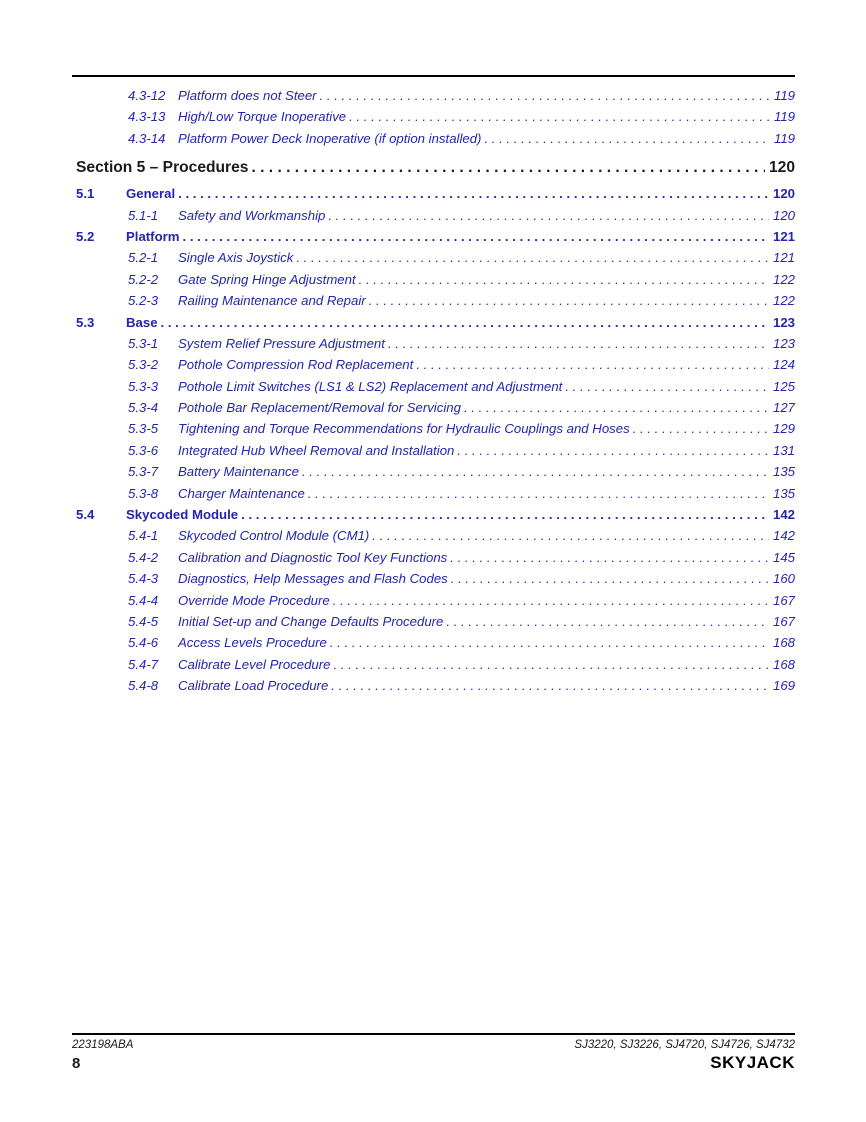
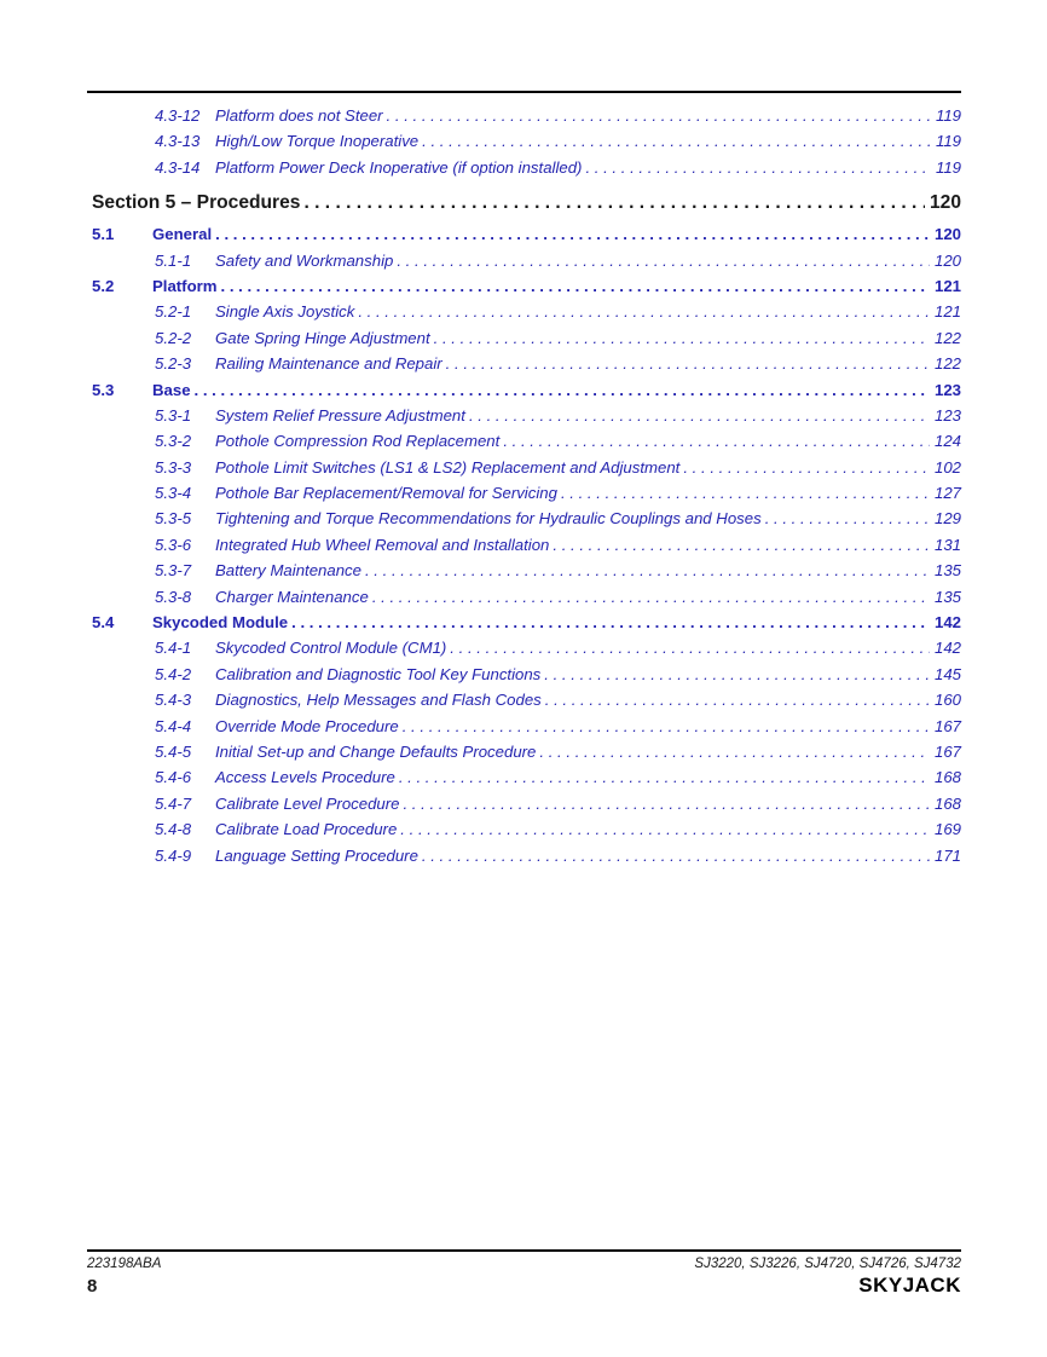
  4.3-12
  Platform does not Steer
  119
  4.3-13
  High/Low Torque Inoperative
  119
  4.3-14
  Platform Power Deck Inoperative (if option installed)
  119
  Section 5 – Procedures
  120
  5.1
  General
  120
  5.1-1
  Safety and Workmanship
  120
  5.2
  Platform
  121
  5.2-1
  Single Axis Joystick
  121
  5.2-2
  Gate Spring Hinge Adjustment
  122
  5.2-3
  Railing Maintenance and Repair
  122
  5.3
  Base
  123
  5.3-1
  System Relief Pressure Adjustment
  123
  5.3-2
  Pothole Compression Rod Replacement
  124
  5.3-3
  Pothole Limit Switches (LS1 & LS2) Replacement and Adjustment
- 125
+ 102
  5.3-4
  Pothole Bar Replacement/Removal for Servicing
  127
  5.3-5
  Tightening and Torque Recommendations for Hydraulic Couplings and Hoses
  129
  5.3-6
  Integrated Hub Wheel Removal and Installation
  131
  5.3-7
  Battery Maintenance
  135
  5.3-8
  Charger Maintenance
  135
  5.4
  Skycoded Module
  142
  5.4-1
  Skycoded Control Module (CM1)
  142
  5.4-2
  Calibration and Diagnostic Tool Key Functions
  145
  5.4-3
  Diagnostics, Help Messages and Flash Codes
  160
  5.4-4
  Override Mode Procedure
  167
  5.4-5
  Initial Set-up and Change Defaults Procedure
  167
  5.4-6
  Access Levels Procedure
  168
  5.4-7
  Calibrate Level Procedure
  168
  5.4-8
  Calibrate Load Procedure
  169
+ 5.4-9
+ Language Setting Procedure
+ 171
  223198ABA
  SJ3220, SJ3226, SJ4720, SJ4726, SJ4732
  8
  SKYJACK
